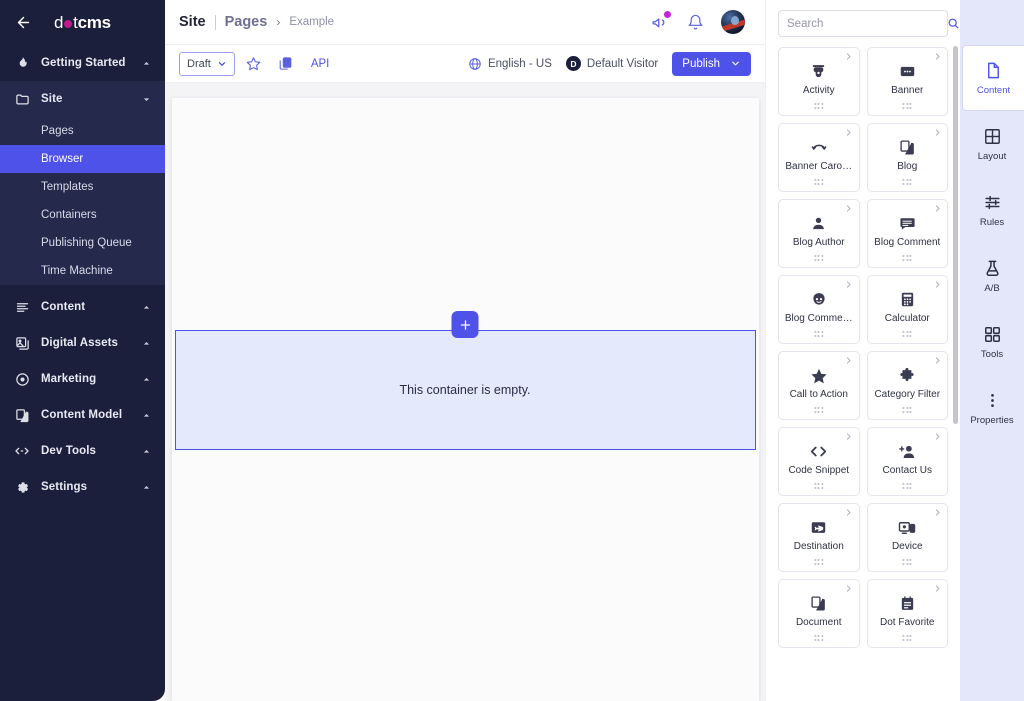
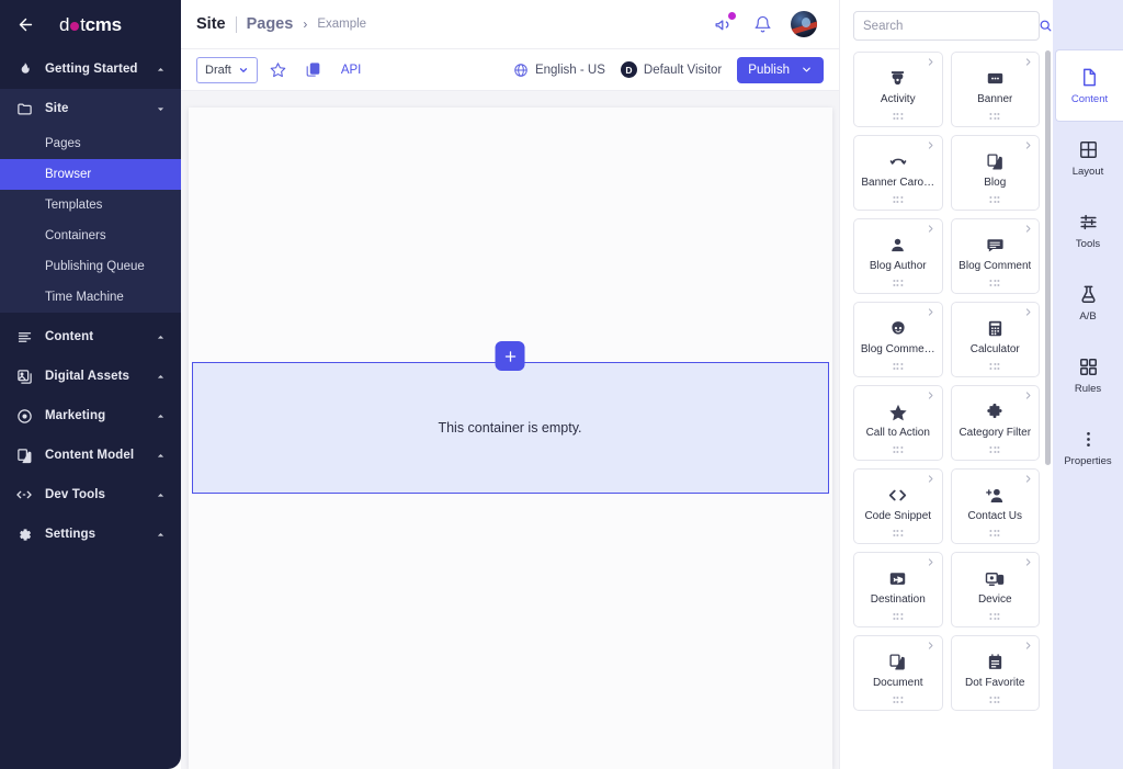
  d
  t
  cms
  Getting Started
  Site
  Pages
  Browser
  Templates
  Containers
  Publishing Queue
  Time Machine
  Content
  Digital Assets
  Marketing
  Content Model
  Dev Tools
  Settings
  Site
  Pages
  ›
  Example
  Draft
  API
  English - US
  D
  Default Visitor
  Publish
  This container is empty.
  Search
  Activity
  Banner
  Banner Caro…
  Blog
  Blog Author
  Blog Comment
  Blog Comme…
  Calculator
  Call to Action
  Category Filter
  Code Snippet
  Contact Us
  Destination
  Device
  Document
  Dot Favorite
  Content
  Layout
- Rules
+ Tools
  A/B
- Tools
+ Rules
  Properties
